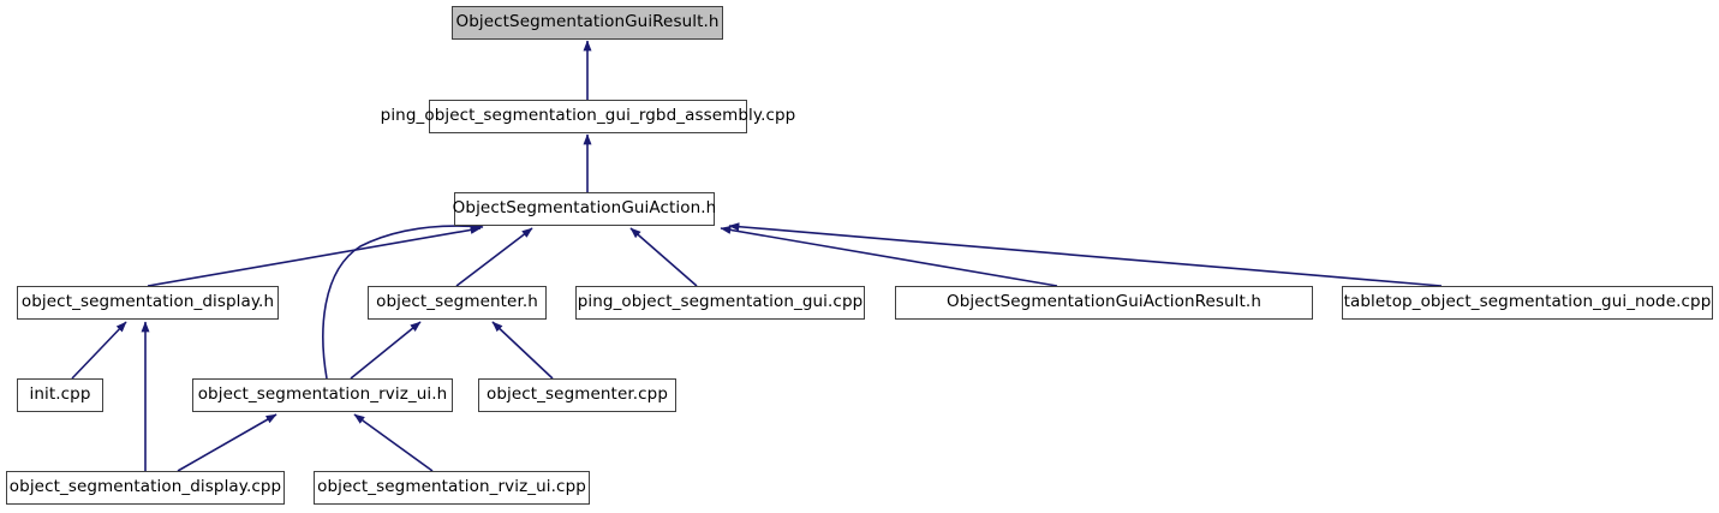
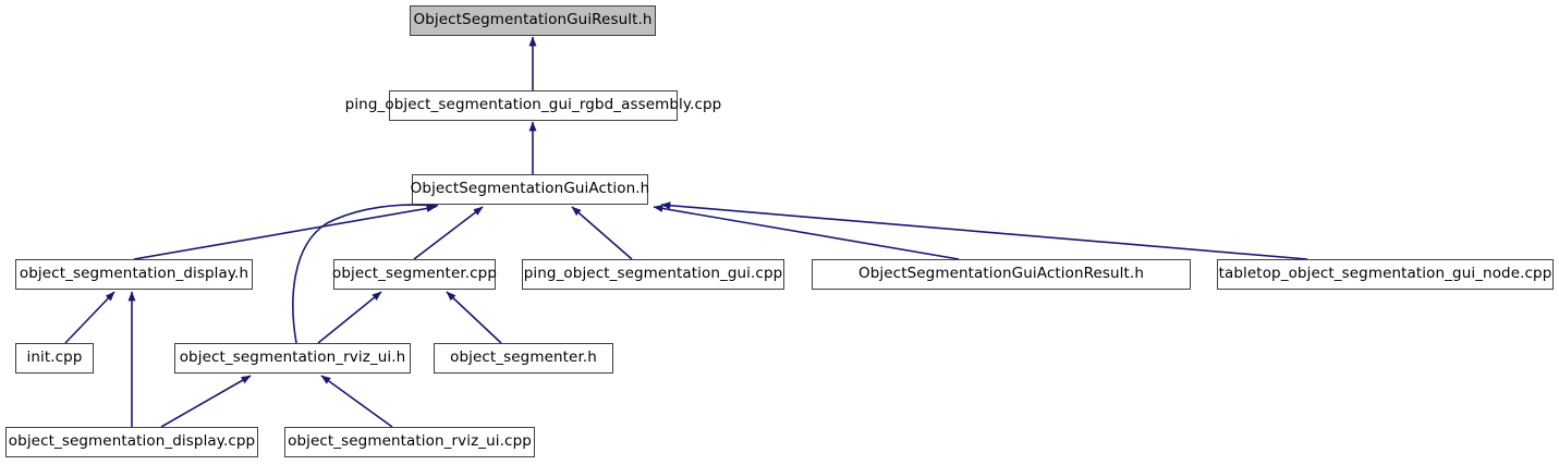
  ObjectSegmentationGuiResult.h
  ping_object_segmentation_gui_rgbd_assembly.cpp
  ObjectSegmentationGuiAction.h
  object_segmentation_display.h
- object_segmenter.h
+ object_segmenter.cpp
  ping_object_segmentation_gui.cpp
  ObjectSegmentationGuiActionResult.h
  tabletop_object_segmentation_gui_node.cpp
  init.cpp
  object_segmentation_rviz_ui.h
- object_segmenter.cpp
+ object_segmenter.h
  object_segmentation_display.cpp
  object_segmentation_rviz_ui.cpp
